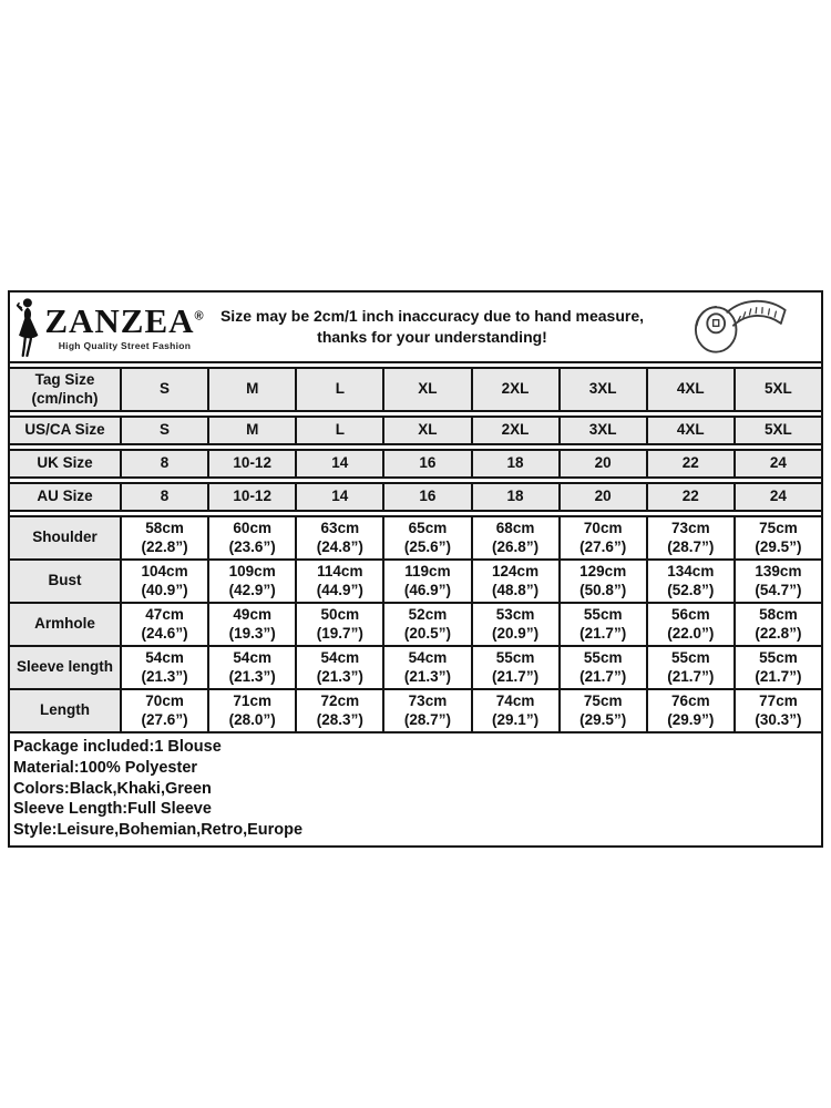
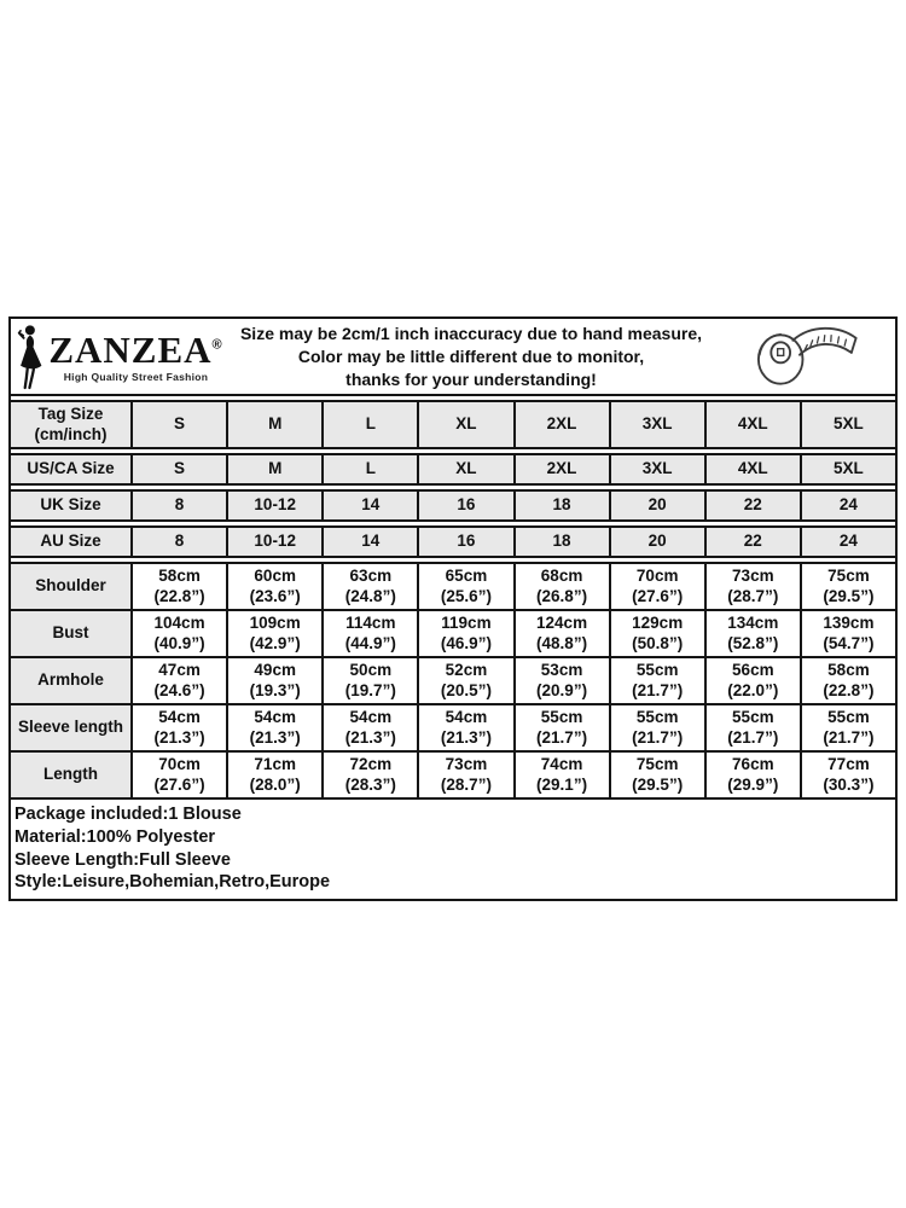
  ZANZEA®
  High Quality Street Fashion
  Size may be 2cm/1 inch inaccuracy due to hand measure,
+ Color may be little different due to monitor,
  thanks for your understanding!
  Tag Size
  (cm/inch)
  S
  M
  L
  XL
  2XL
  3XL
  4XL
  5XL
  US/CA Size
  S
  M
  L
  XL
  2XL
  3XL
  4XL
  5XL
  UK Size
  8
  10-12
  14
  16
  18
  20
  22
  24
  AU Size
  8
  10-12
  14
  16
  18
  20
  22
  24
  Shoulder
  58cm
  (22.8”)
  60cm
  (23.6”)
  63cm
  (24.8”)
  65cm
  (25.6”)
  68cm
  (26.8”)
  70cm
  (27.6”)
  73cm
  (28.7”)
  75cm
  (29.5”)
  Bust
  104cm
  (40.9”)
  109cm
  (42.9”)
  114cm
  (44.9”)
  119cm
  (46.9”)
  124cm
  (48.8”)
  129cm
  (50.8”)
  134cm
  (52.8”)
  139cm
  (54.7”)
  Armhole
  47cm
  (24.6”)
  49cm
  (19.3”)
  50cm
  (19.7”)
  52cm
  (20.5”)
  53cm
  (20.9”)
  55cm
  (21.7”)
  56cm
  (22.0”)
  58cm
  (22.8”)
  Sleeve length
  54cm
  (21.3”)
  54cm
  (21.3”)
  54cm
  (21.3”)
  54cm
  (21.3”)
  55cm
  (21.7”)
  55cm
  (21.7”)
  55cm
  (21.7”)
  55cm
  (21.7”)
  Length
  70cm
  (27.6”)
  71cm
  (28.0”)
  72cm
  (28.3”)
  73cm
  (28.7”)
  74cm
  (29.1”)
  75cm
  (29.5”)
  76cm
  (29.9”)
  77cm
  (30.3”)
  Package included:1 Blouse
  Material:100% Polyester
- Colors:Black,Khaki,Green
  Sleeve Length:Full Sleeve
  Style:Leisure,Bohemian,Retro,Europe
